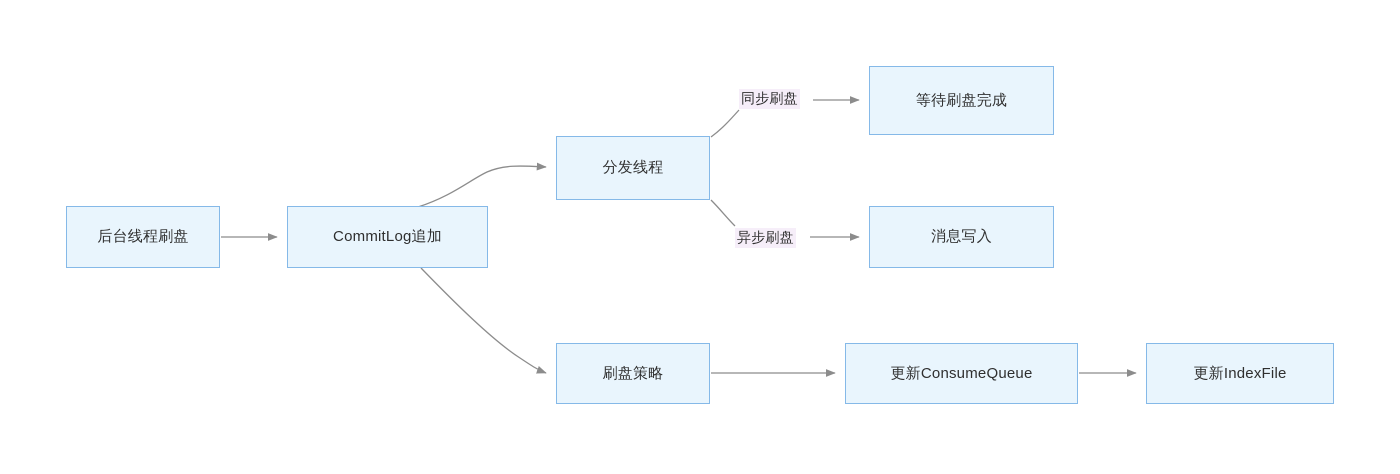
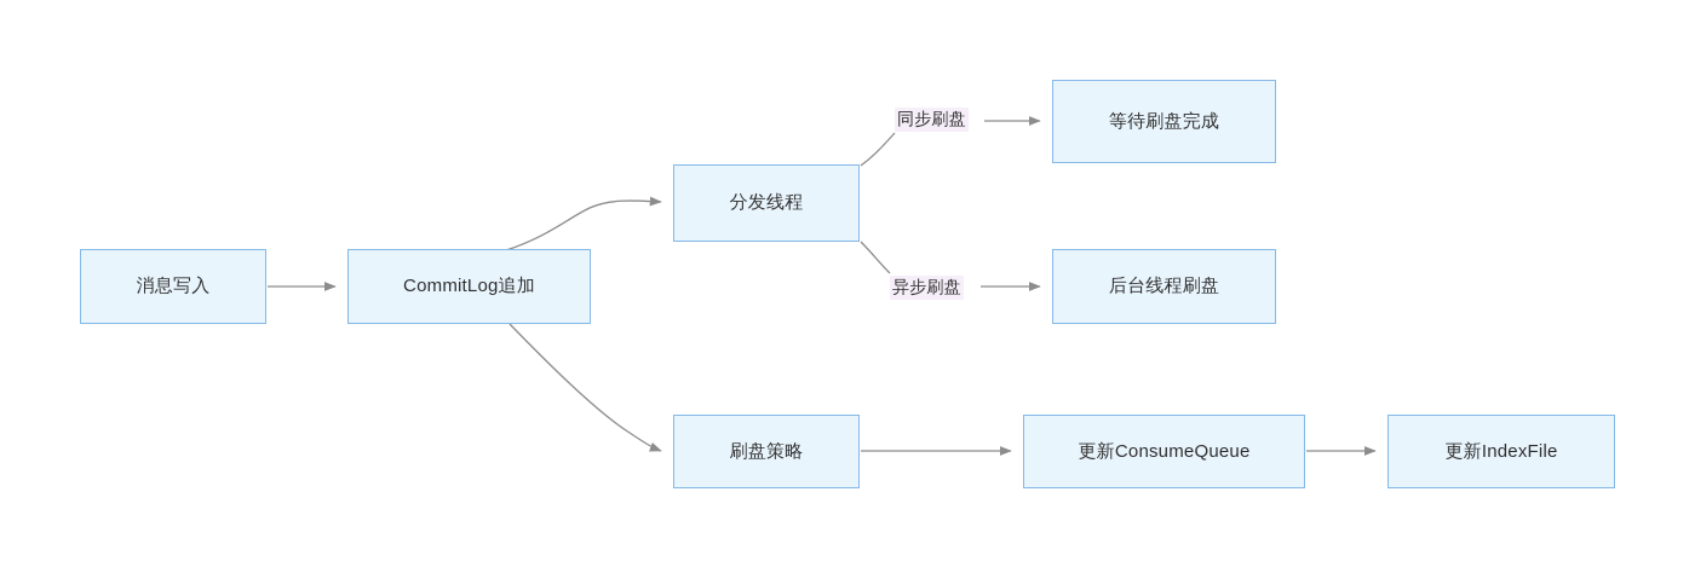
- 后台线程刷盘
+ 消息写入
  CommitLog追加
  分发线程
  等待刷盘完成
- 消息写入
+ 后台线程刷盘
  刷盘策略
  更新ConsumeQueue
  更新IndexFile
  同步刷盘
  异步刷盘
